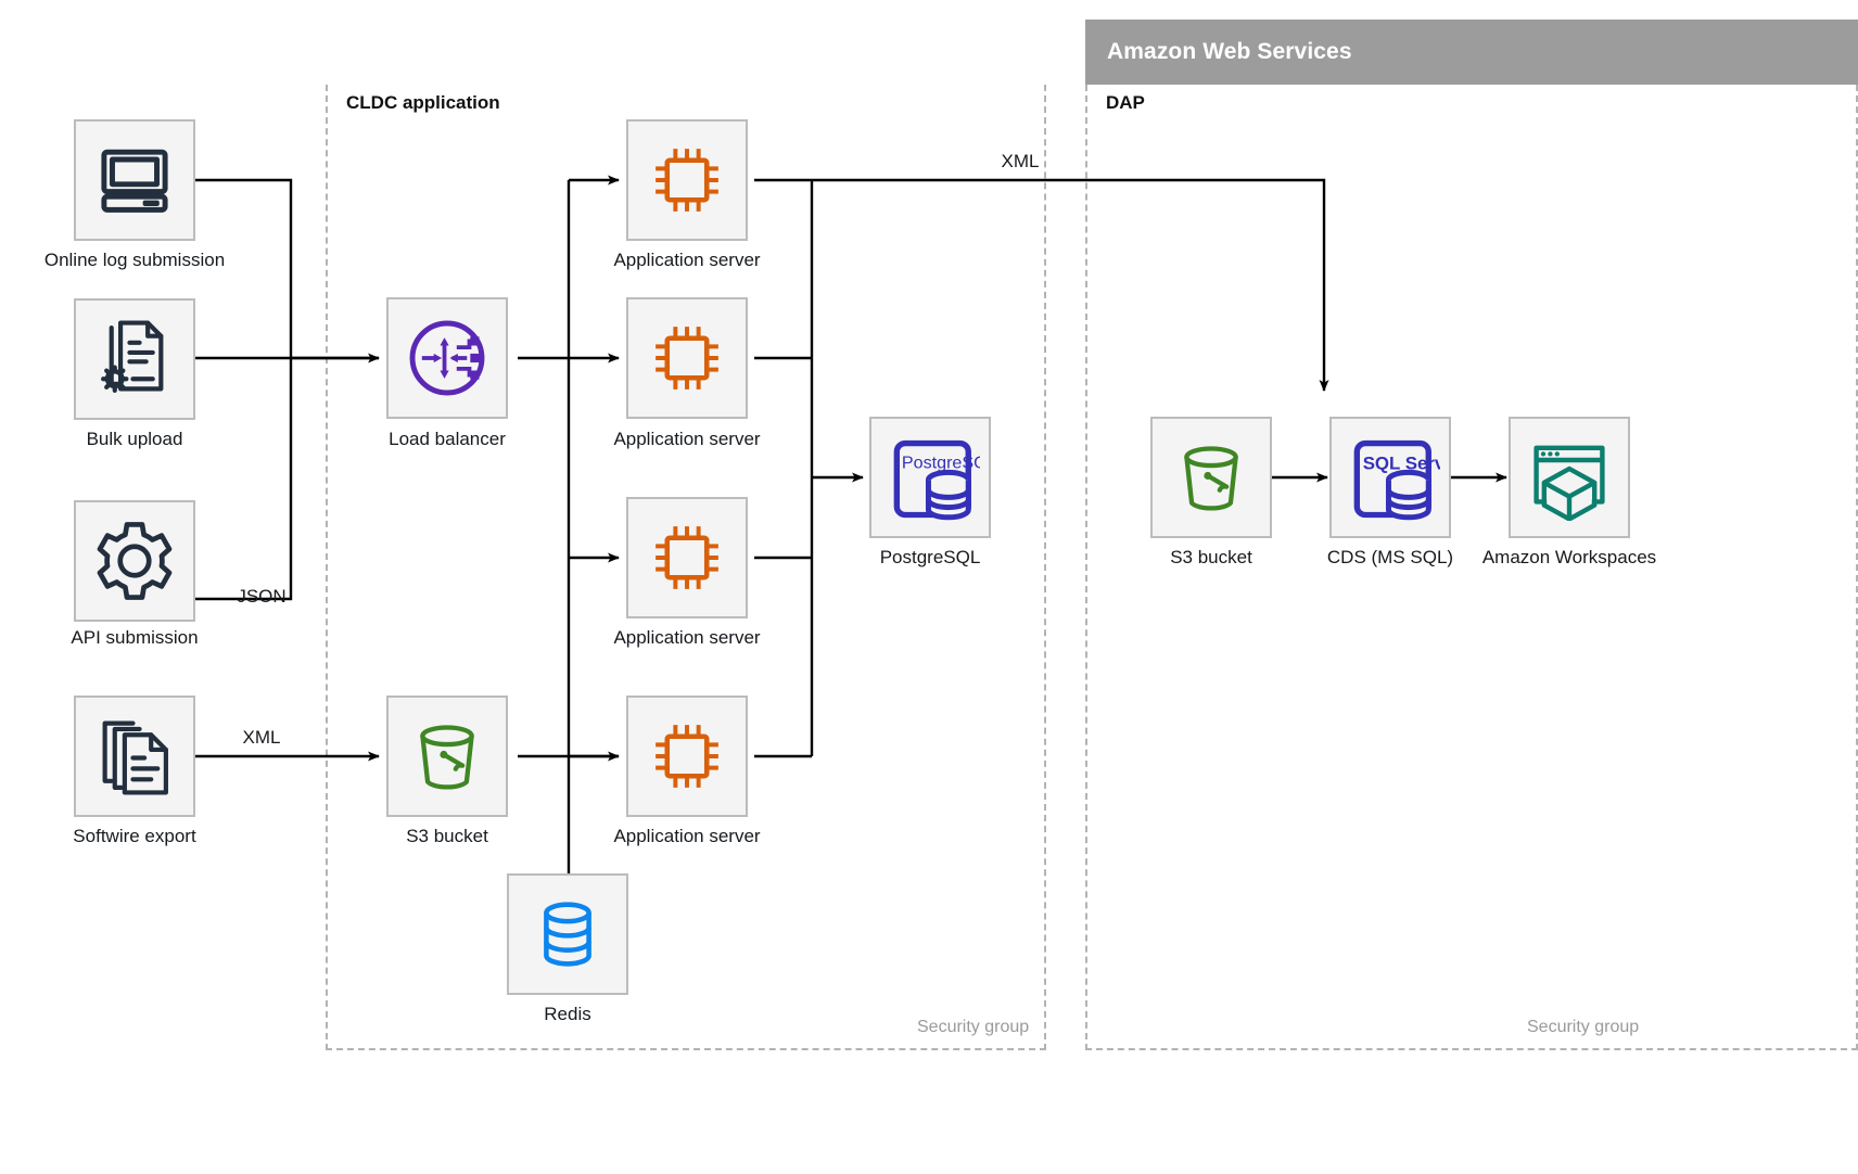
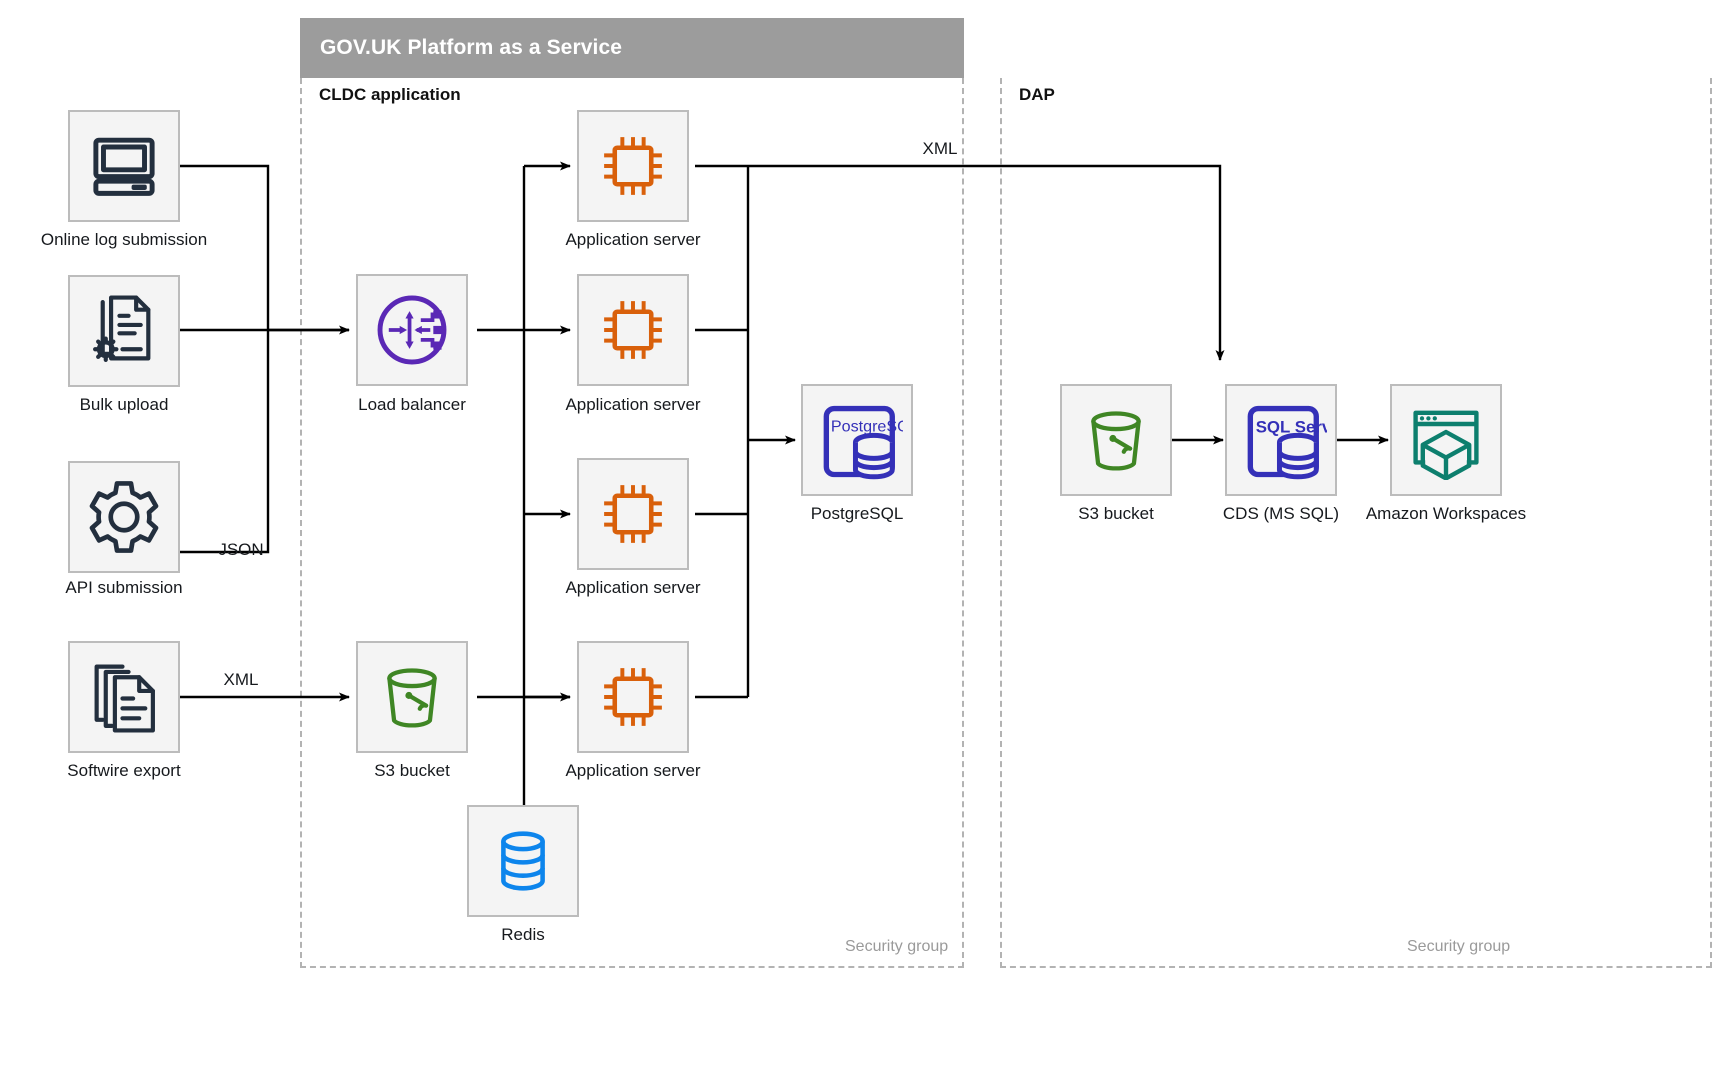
+ GOV.UK Platform as a Service
  CLDC application
  Security group
- Amazon Web Services
  DAP
  Security group
  JSON
  XML
  XML
  Online log submission
  Bulk upload
  API submission
  Softwire export
  Load balancer
  S3 bucket
  Application server
  Application server
  Application server
  Application server
  Redis
  PostgreS
  PostgreSQL
  S3 bucket
  SQL Serv
  CDS (MS SQL)
  Amazon Workspaces
